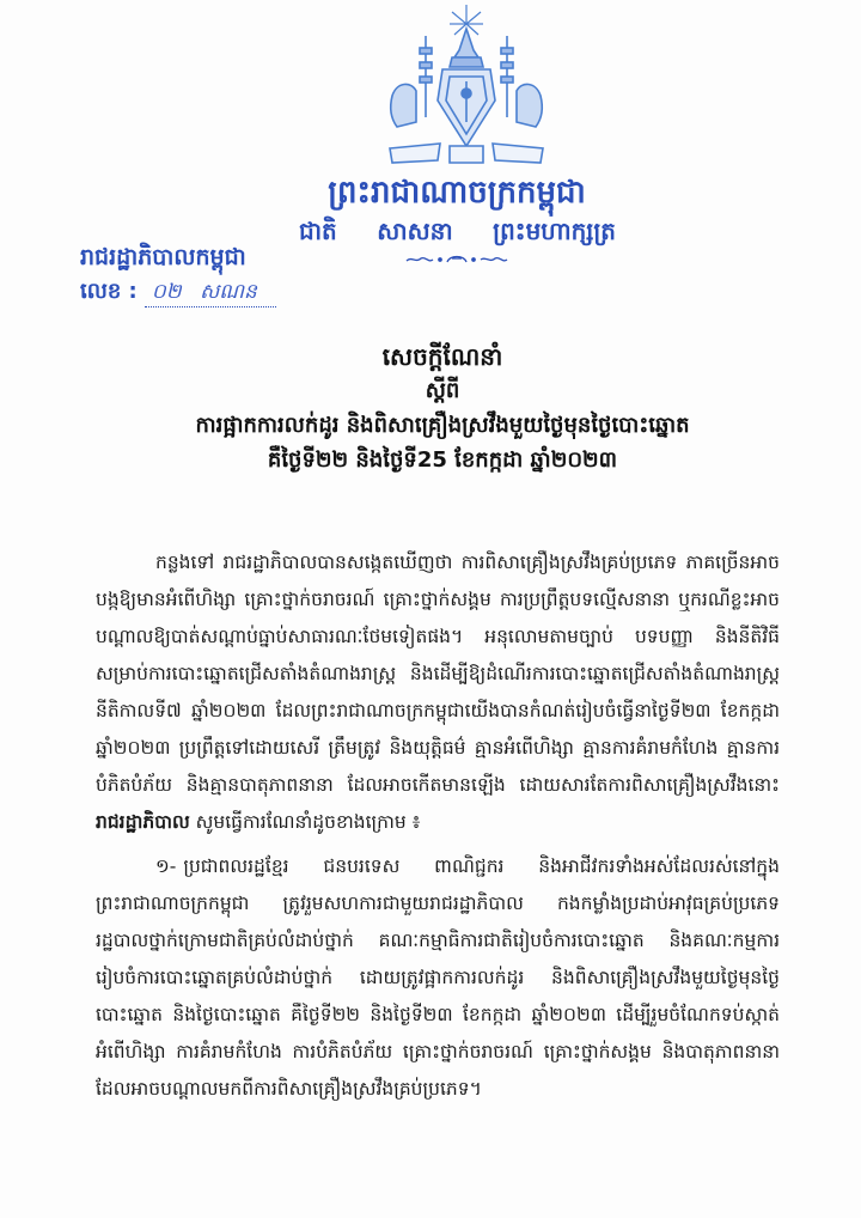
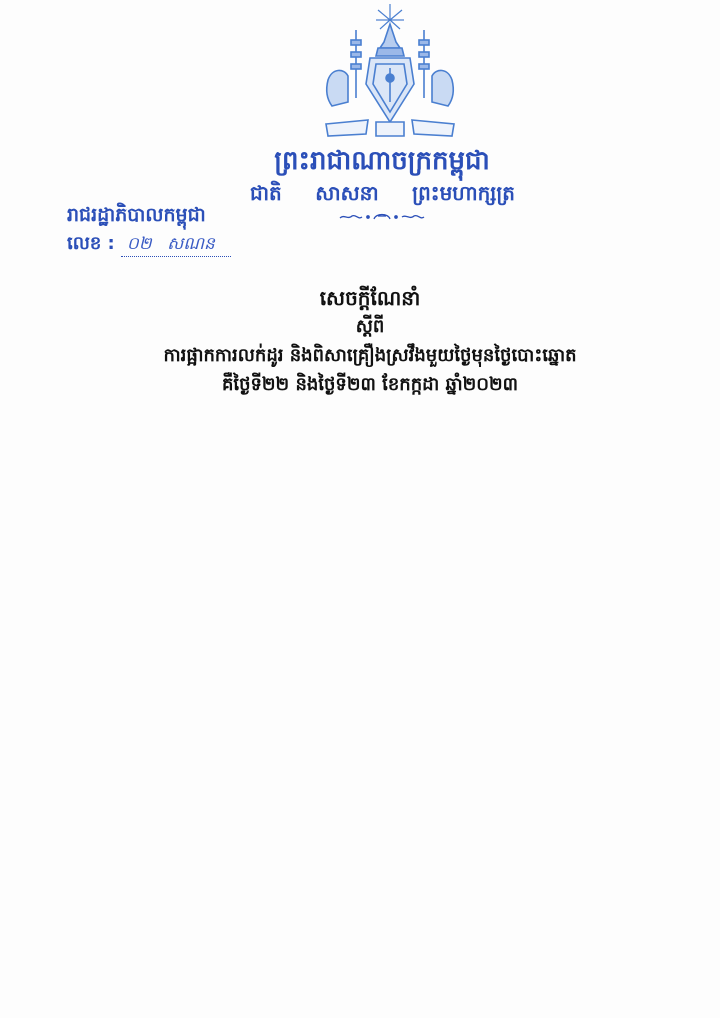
  ព្រះរាជាណាចក្រកម្ពុជា
  ជាតិ
  សាសនា
  ព្រះមហាក្សត្រ
  រាជរដ្ឋាភិបាលកម្ពុជា
  លេខ :
  ០២ សណន
  សេចក្តីណែនាំ
  ស្តីពី
  ការផ្អាកការលក់ដូរ និងពិសាគ្រឿងស្រវឹងមួយថ្ងៃមុនថ្ងៃបោះឆ្នោត
- គឺថ្ងៃទី២២ និងថ្ងៃទី25 ខែកក្កដា ឆ្នាំ២០២៣
+ គឺថ្ងៃទី២២ និងថ្ងៃទី២៣ ខែកក្កដា ឆ្នាំ២០២៣
- កន្លងទៅ រាជរដ្ឋាភិបាលបានសង្កេតឃើញថា ការពិសាគ្រឿងស្រវឹងគ្រប់ប្រភេទ ភាគច្រើនអាចបង្កឱ្យមានអំពើហិង្សា គ្រោះថ្នាក់ចរាចរណ៍ គ្រោះថ្នាក់សង្គម ការប្រព្រឹត្តបទល្មើសនានា ឬករណីខ្លះអាចបណ្តាលឱ្យបាត់សណ្តាប់ធ្នាប់សាធារណៈថែមទៀតផង។ អនុលោមតាមច្បាប់ បទបញ្ញា និងនីតិវិធីសម្រាប់ការបោះឆ្នោតជ្រើសតាំងតំណាងរាស្ត្រ និងដើម្បីឱ្យដំណើរការបោះឆ្នោតជ្រើសតាំងតំណាងរាស្ត្រ នីតិកាលទី៧ ឆ្នាំ២០២៣ ដែលព្រះរាជាណាចក្រកម្ពុជាយើងបានកំណត់រៀបចំធ្វើនាថ្ងៃទី២៣ ខែកក្កដា ឆ្នាំ២០២៣ ប្រព្រឹត្តទៅដោយសេរី ត្រឹមត្រូវ និងយុត្តិធម៌ គ្មានអំពើហិង្សា គ្មានការគំរាមកំហែង គ្មានការបំភិតបំភ័យ និងគ្មានបាតុភាពនានា ដែលអាចកើតមានឡើង ដោយសារតែការពិសាគ្រឿងស្រវឹងនោះ រាជរដ្ឋាភិបាល សូមធ្វើការណែនាំដូចខាងក្រោម ៖
- ១- ប្រជាពលរដ្ឋខ្មែរ ជនបរទេស ពាណិជ្ជករ និងអាជីវករទាំងអស់ដែលរស់នៅក្នុងព្រះរាជាណាចក្រកម្ពុជា ត្រូវរួមសហការជាមួយរាជរដ្ឋាភិបាល កងកម្លាំងប្រដាប់អាវុធគ្រប់ប្រភេទ រដ្ឋបាលថ្នាក់ក្រោមជាតិគ្រប់លំដាប់ថ្នាក់ គណៈកម្មាធិការជាតិរៀបចំការបោះឆ្នោត និងគណៈកម្មការរៀបចំការបោះឆ្នោតគ្រប់លំដាប់ថ្នាក់ ដោយត្រូវផ្អាកការលក់ដូរ និងពិសាគ្រឿងស្រវឹងមួយថ្ងៃមុនថ្ងៃបោះឆ្នោត និងថ្ងៃបោះឆ្នោត គឺថ្ងៃទី២២ និងថ្ងៃទី២៣ ខែកក្កដា ឆ្នាំ២០២៣ ដើម្បីរួមចំណែកទប់ស្កាត់អំពើហិង្សា ការគំរាមកំហែង ការបំភិតបំភ័យ គ្រោះថ្នាក់ចរាចរណ៍ គ្រោះថ្នាក់សង្គម និងបាតុភាពនានាដែលអាចបណ្តាលមកពីការពិសាគ្រឿងស្រវឹងគ្រប់ប្រភេទ។
